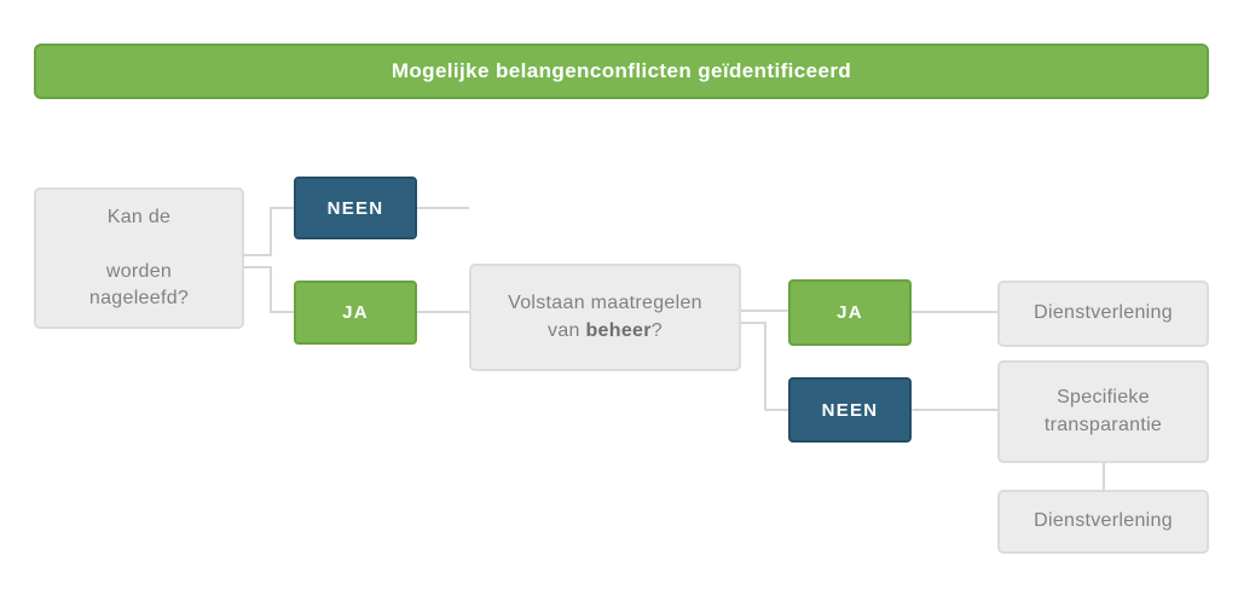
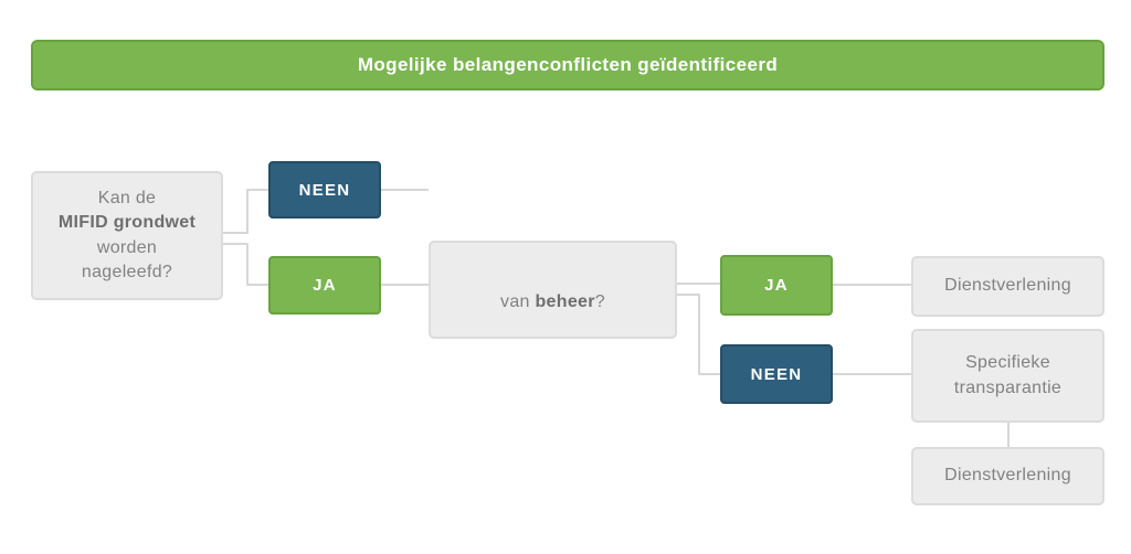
  Mogelijke belangenconflicten geïdentificeerd
  Kan de
+ MIFID grondwet
  worden
  nageleefd?
  NEEN
  JA
- Volstaan maatregelen
  van beheer?
  JA
  NEEN
  Dienstverlening
  Specifieke
  transparantie
  Dienstverlening
